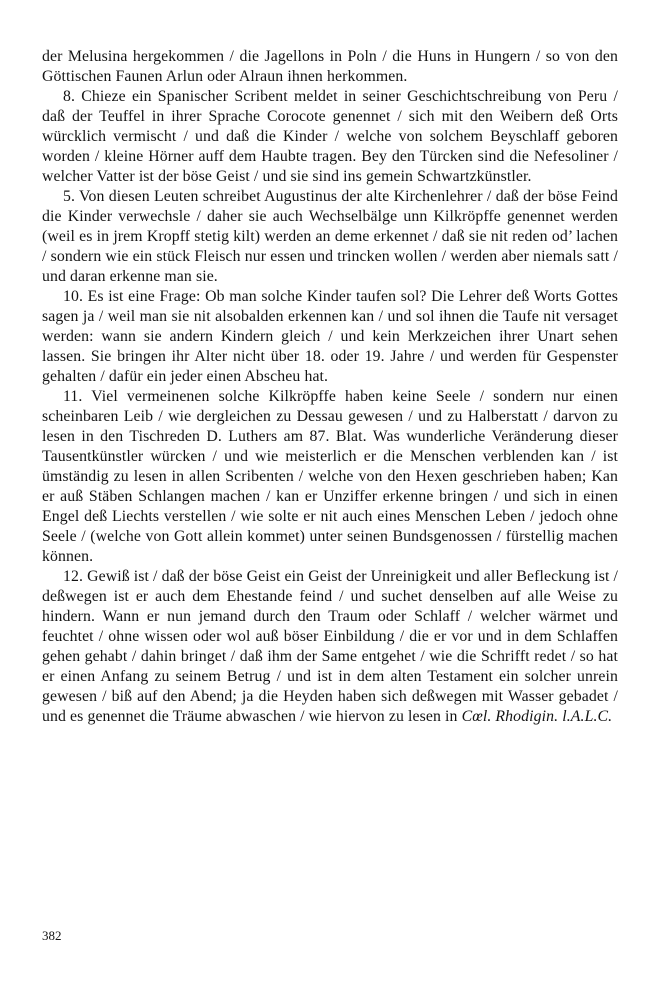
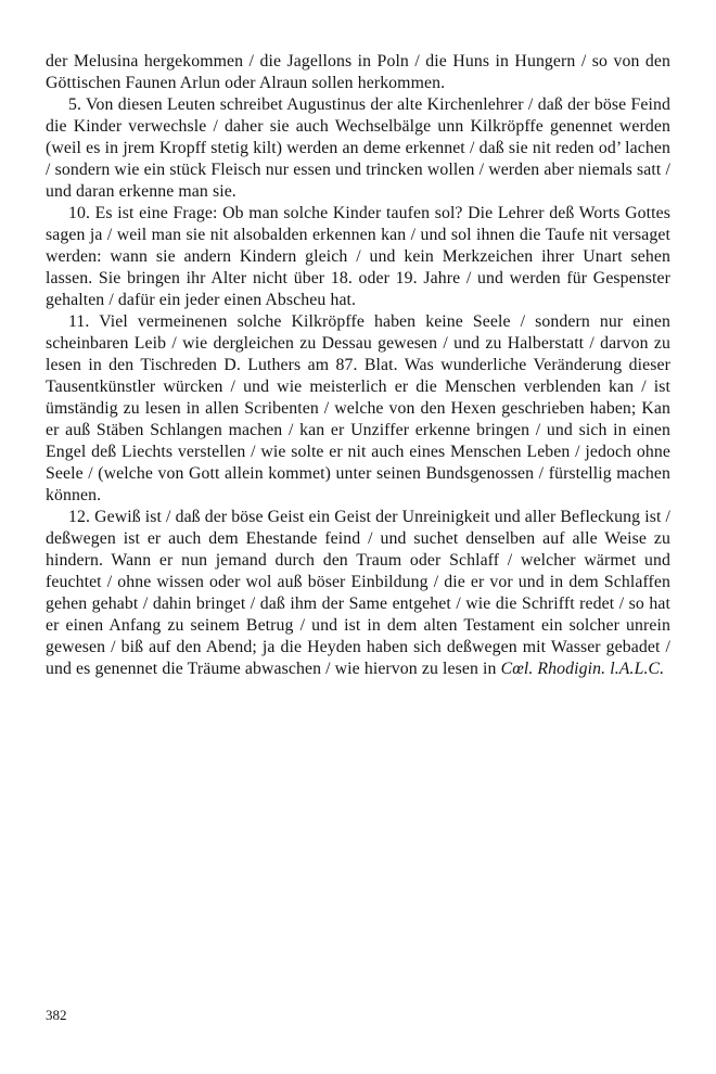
- der Melusina hergekommen / die Jagellons in Poln / die Huns in Hungern / so von den Göttischen Faunen Arlun oder Alraun ihnen herkommen.
+ der Melusina hergekommen / die Jagellons in Poln / die Huns in Hungern / so von den Göttischen Faunen Arlun oder Alraun sollen herkommen.
- 8. Chieze ein Spanischer Scribent meldet in seiner Geschichtschreibung von Peru / daß der Teuffel in ihrer Sprache Corocote genennet / sich mit den Weibern deß Orts würcklich vermischt / und daß die Kinder / welche von solchem Beyschlaff geboren worden / kleine Hörner auff dem Haubte tragen. Bey den Türcken sind die Nefesoliner / welcher Vatter ist der böse Geist / und sie sind ins gemein Schwartzkünstler.
  5. Von diesen Leuten schreibet Augustinus der alte Kirchenlehrer / daß der böse Feind die Kinder verwechsle / daher sie auch Wechselbälge unn Kilkröpffe genennet werden (weil es in jrem Kropff stetig kilt) werden an deme erkennet / daß sie nit reden od’ lachen / sondern wie ein stück Fleisch nur essen und trincken wollen / werden aber niemals satt / und daran erkenne man sie.
  10. Es ist eine Frage: Ob man solche Kinder taufen sol? Die Lehrer deß Worts Gottes sagen ja / weil man sie nit alsobalden erkennen kan / und sol ihnen die Taufe nit versaget werden: wann sie andern Kindern gleich / und kein Merkzeichen ihrer Unart sehen lassen. Sie bringen ihr Alter nicht über 18. oder 19. Jahre / und werden für Gespenster gehalten / dafür ein jeder einen Abscheu hat.
  11. Viel vermeinenen solche Kilkröpffe haben keine Seele / sondern nur einen scheinbaren Leib / wie dergleichen zu Dessau gewesen / und zu Halberstatt / darvon zu lesen in den Tischreden D. Luthers am 87. Blat. Was wunderliche Veränderung dieser Tausentkünstler würcken / und wie meisterlich er die Menschen verblenden kan / ist ümständig zu lesen in allen Scribenten / welche von den Hexen geschrieben haben; Kan er auß Stäben Schlangen machen / kan er Unziffer erkenne bringen / und sich in einen Engel deß Liechts verstellen / wie solte er nit auch eines Menschen Leben / jedoch ohne Seele / (welche von Gott allein kommet) unter seinen Bundsgenossen / fürstellig machen können.
  12. Gewiß ist / daß der böse Geist ein Geist der Unreinigkeit und aller Befleckung ist / deßwegen ist er auch dem Ehestande feind / und suchet denselben auf alle Weise zu hindern. Wann er nun jemand durch den Traum oder Schlaff / welcher wärmet und feuchtet / ohne wissen oder wol auß böser Einbildung / die er vor und in dem Schlaffen gehen gehabt / dahin bringet / daß ihm der Same entgehet / wie die Schrifft redet / so hat er einen Anfang zu seinem Betrug / und ist in dem alten Testament ein solcher unrein gewesen / biß auf den Abend; ja die Heyden haben sich deßwegen mit Wasser gebadet / und es genennet die Träume abwaschen / wie hiervon zu lesen in Cœl. Rhodigin. l.A.L.C.
  382
